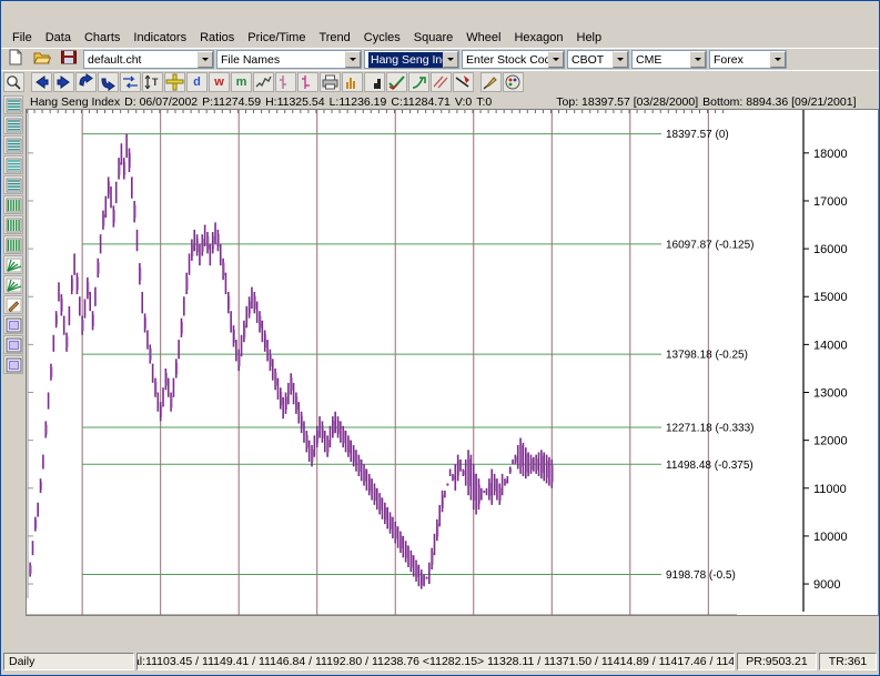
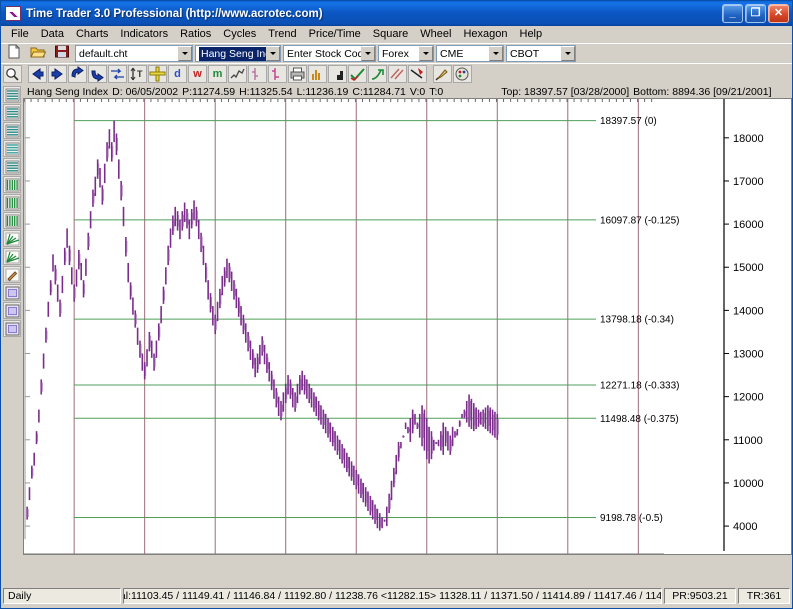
+ Time Trader 3.0 Professional (http://www.acrotec.com)
+ _
+ ❐
+ ✕
  File
  Data
  Charts
  Indicators
  Ratios
- Price/Time
+ Cycles
  Trend
- Cycles
+ Price/Time
  Square
  Wheel
  Hexagon
  Help
  default.cht
- File Names
  Hang Seng In
  Enter Stock Co
- CBOT
+ Forex
  CME
- Forex
+ CBOT
  T
  d
  w
  m
  Hang Seng Index
- D: 06/07/2002
+ D: 06/05/2002
  P:11274.59
  H:11325.54
  L:11236.19
  C:11284.71
  V:0
  T:0
  Top: 18397.57 [03/28/2000]
  Bottom: 8894.36 [09/21/2001]
  18397.57 (0)
  16097.87 (-0.125)
- 13798.18 (-0.25)
+ 13798.18 (-0.34)
  12271.18 (-0.333)
  11498.48 (-0.375)
  9198.78 (-0.5)
- 9000
+ 4000
  10000
  11000
  12000
  13000
  14000
  15000
  16000
  17000
  18000
  Daily
  al:11103.45 / 11149.41 / 11146.84 / 11192.80 / 11238.76 <11282.15> 11328.11 / 11371.50 / 11414.89 / 11417.46 / 114
  PR:9503.21
  TR:361
